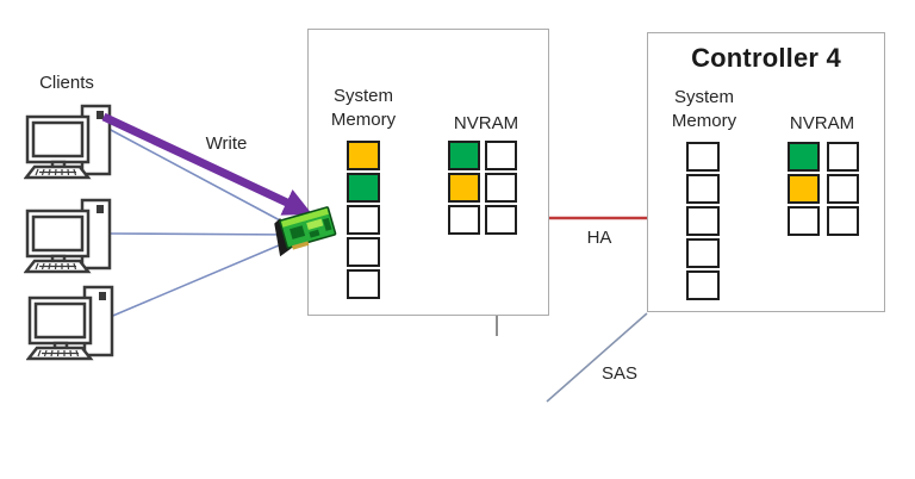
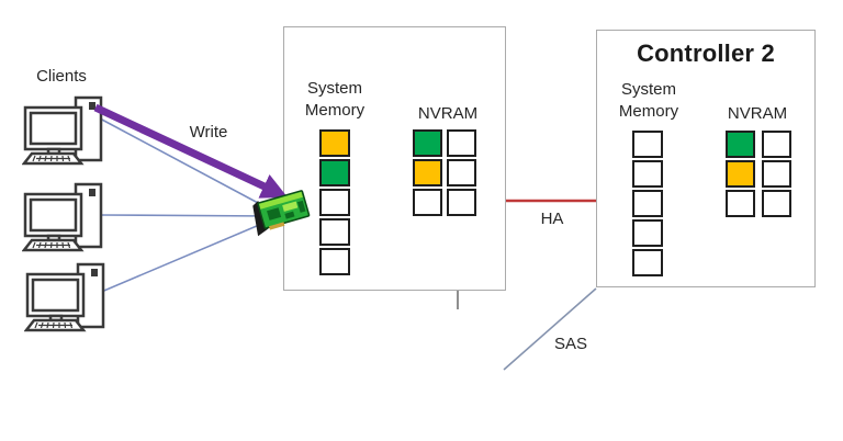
  Clients
  Write
  System Memory
  NVRAM
- Controller 4
+ Controller 2
  System Memory
  NVRAM
  HA
  SAS
